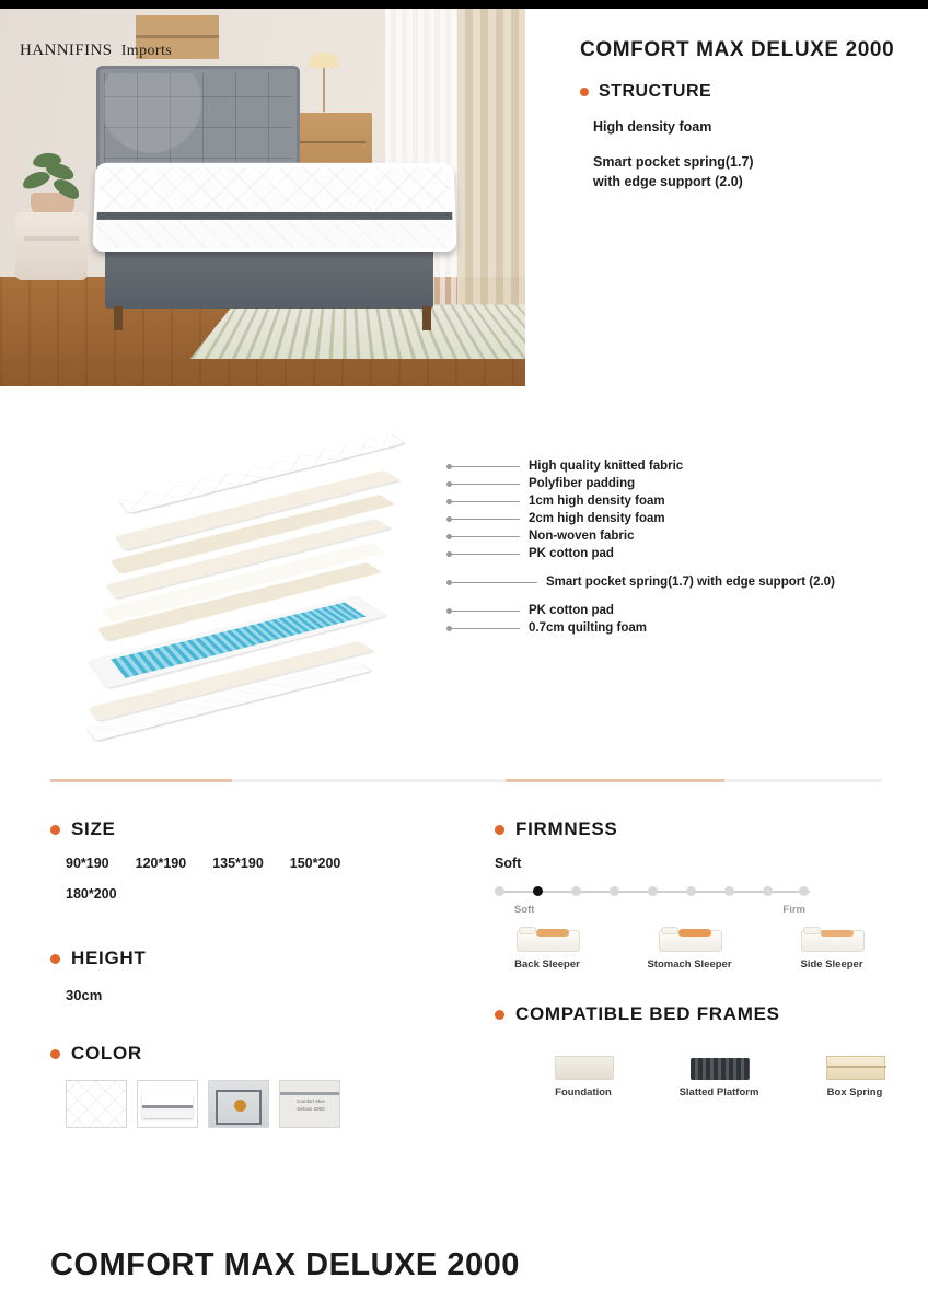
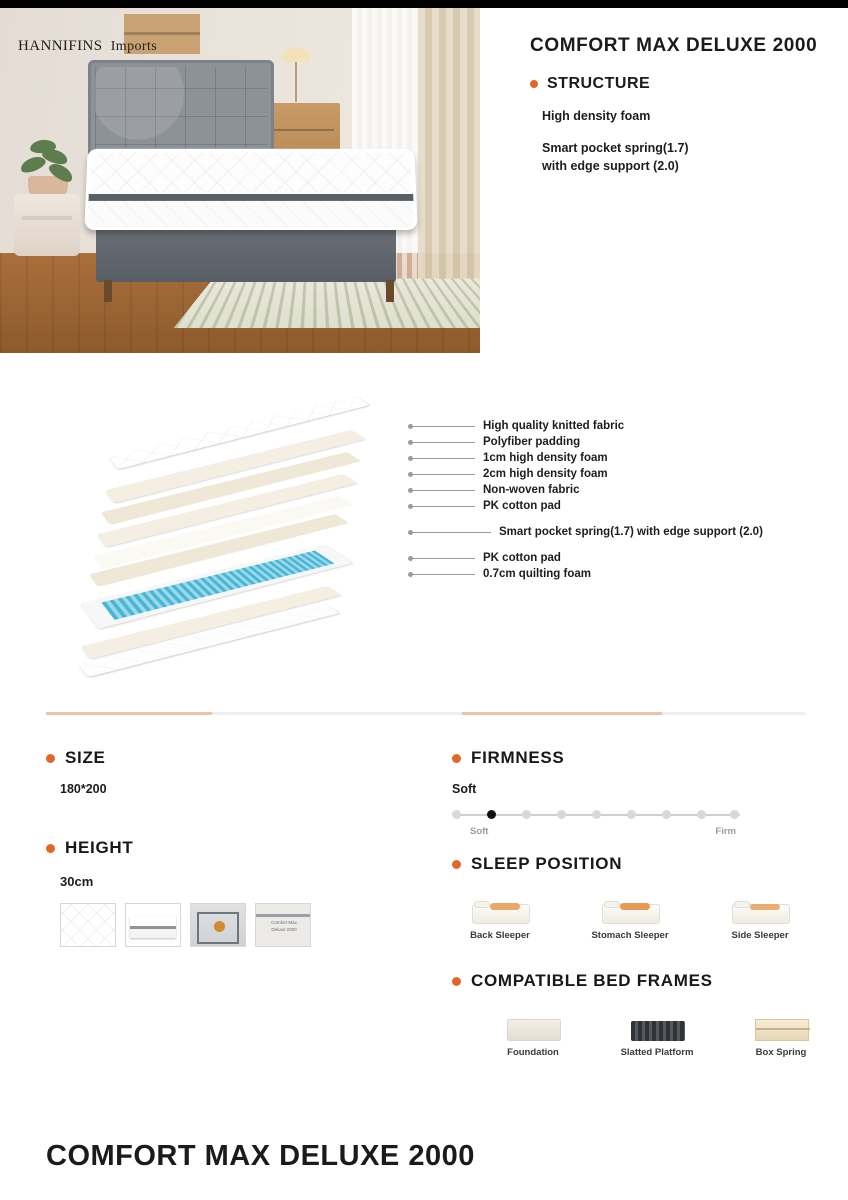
  HANNIFINS Imports
  COMFORT MAX DELUXE 2000
  STRUCTURE
  High density foam
  Smart pocket spring(1.7)
  with edge support (2.0)
  High quality knitted fabric
  Polyfiber padding
  1cm high density foam
  2cm high density foam
  Non-woven fabric
  PK cotton pad
  Smart pocket spring(1.7) with edge support (2.0)
  PK cotton pad
  0.7cm quilting foam
  SIZE
- 90*190
- 120*190
- 135*190
- 150*200
  180*200
  HEIGHT
  30cm
- COLOR
  FIRMNESS
  Soft
  Soft
  Firm
+ SLEEP POSITION
  Back Sleeper
  Stomach Sleeper
  Side Sleeper
  COMPATIBLE BED FRAMES
  Foundation
  Slatted Platform
  Box Spring
  COMFORT MAX DELUXE 2000
